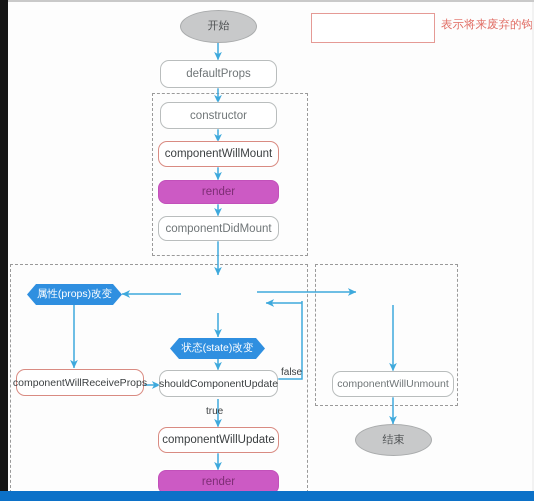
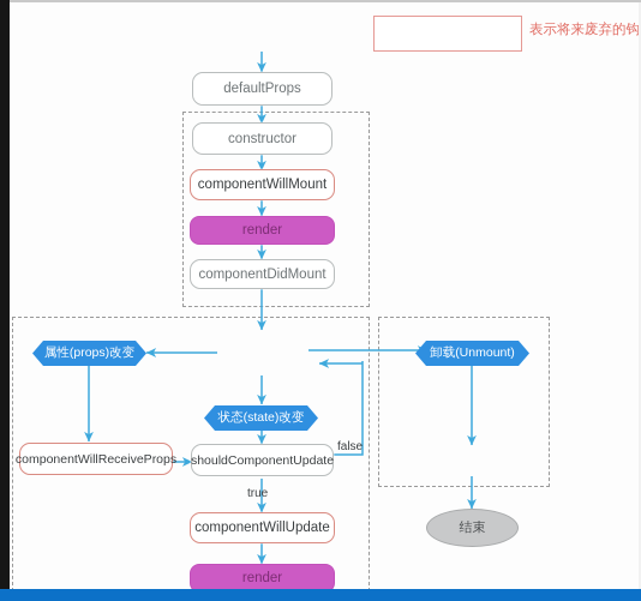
  表示将来废弃的钩
- 开始
  defaultProps
  constructor
  componentWillMount
  render
  componentDidMount
  属性(props)改变
  状态(state)改变
+ 卸载(Unmount)
  componentWillReceiveProps
  shouldComponentUpdate
  true
  false
  componentWillUpdate
  render
- componentWillUnmount
  结束
